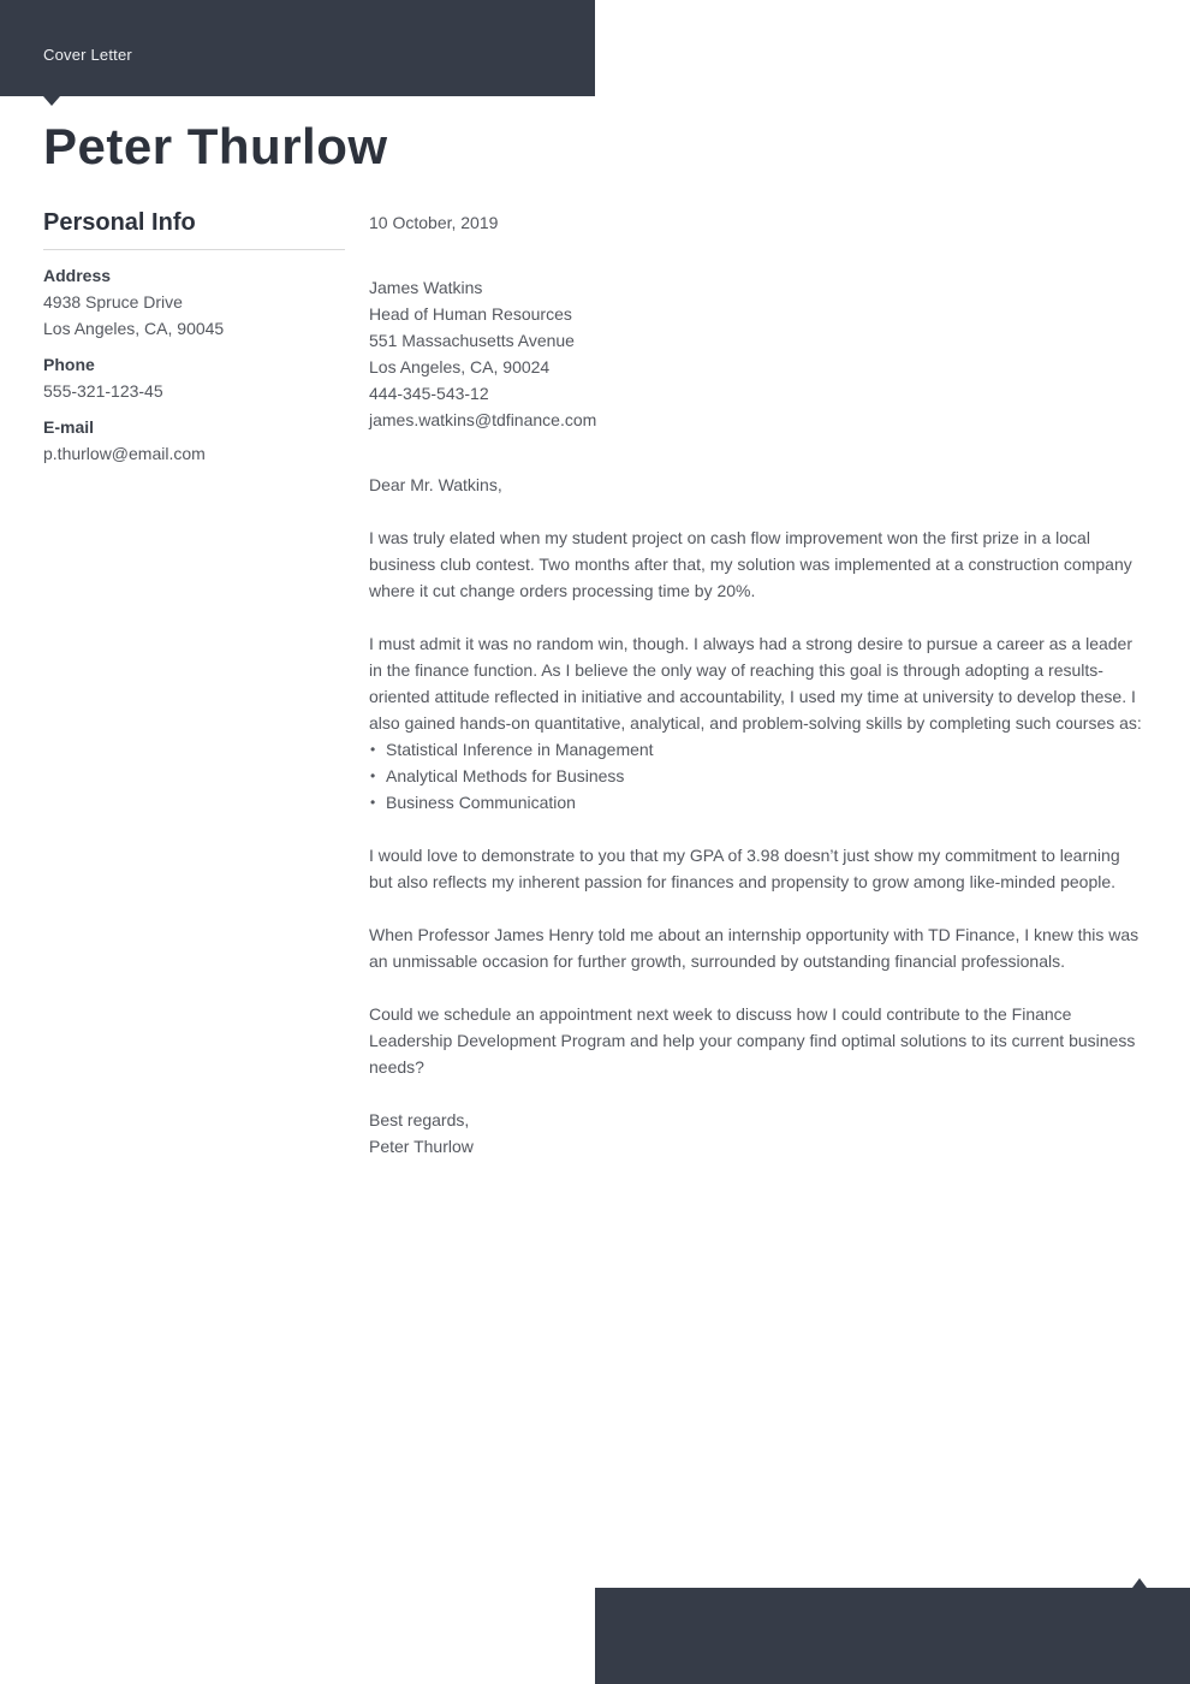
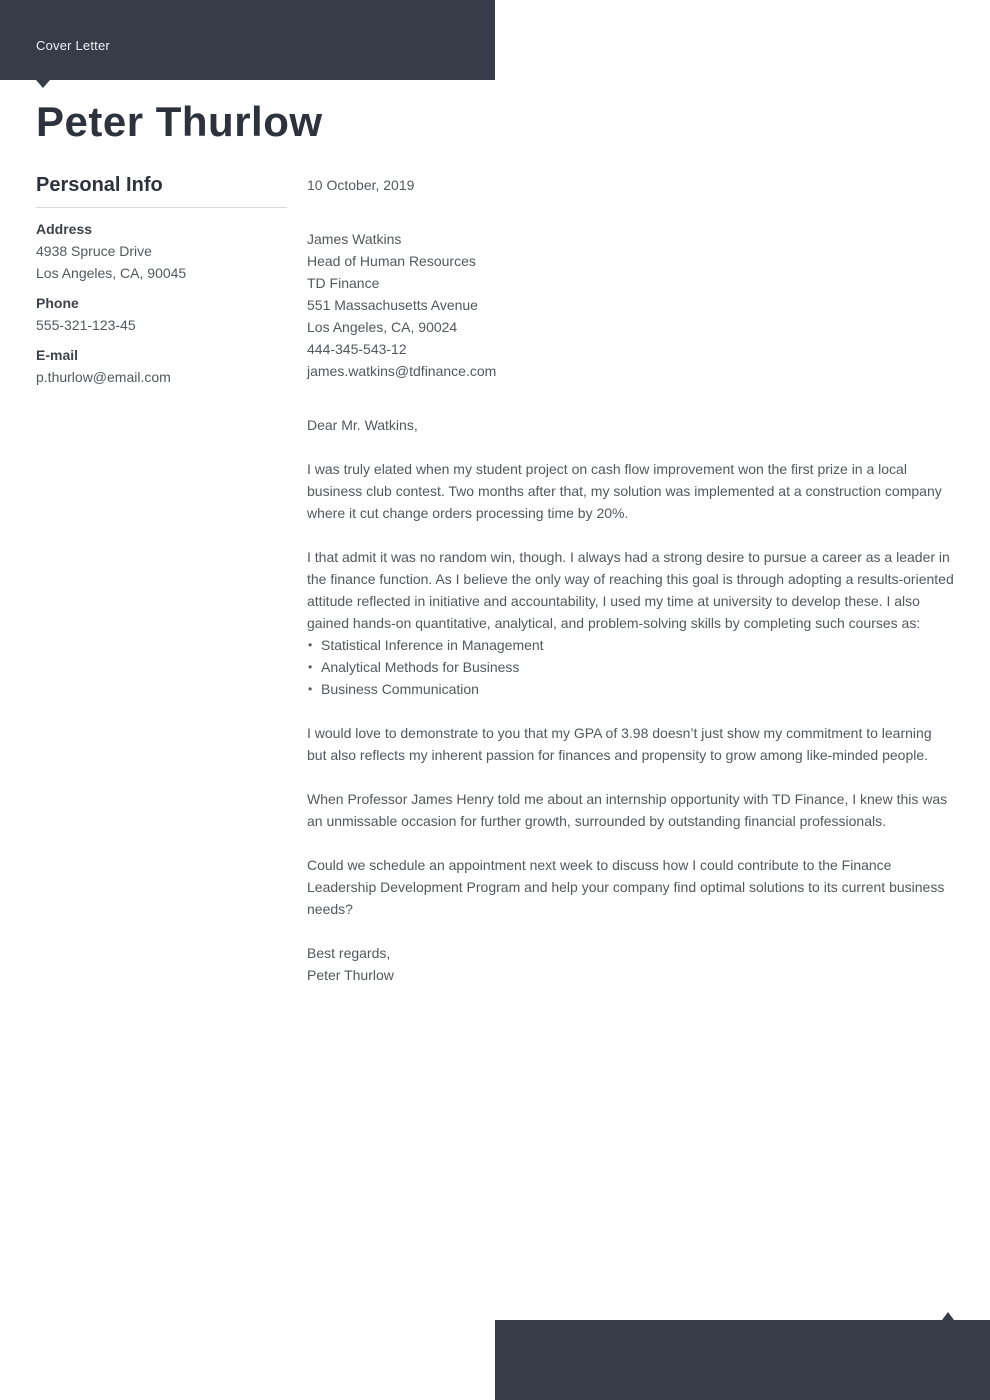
  Cover Letter
  Peter Thurlow
  Personal Info
  Address
  4938 Spruce Drive
  Los Angeles, CA, 90045
  Phone
  555-321-123-45
  E-mail
  p.thurlow@email.com
  10 October, 2019
  James Watkins
  Head of Human Resources
+ TD Finance
  551 Massachusetts Avenue
  Los Angeles, CA, 90024
  444-345-543-12
  james.watkins@tdfinance.com
  Dear Mr. Watkins,
  I was truly elated when my student project on cash flow improvement won the first prize in a local business club contest. Two months after that, my solution was implemented at a construction company where it cut change orders processing time by 20%.
- I must admit it was no random win, though. I always had a strong desire to pursue a career as a leader in the finance function. As I believe the only way of reaching this goal is through adopting a results-oriented attitude reflected in initiative and accountability, I used my time at university to develop these. I also gained hands-on quantitative, analytical, and problem-solving skills by completing such courses as:
+ I that admit it was no random win, though. I always had a strong desire to pursue a career as a leader in the finance function. As I believe the only way of reaching this goal is through adopting a results-oriented attitude reflected in initiative and accountability, I used my time at university to develop these. I also gained hands-on quantitative, analytical, and problem-solving skills by completing such courses as:
  Statistical Inference in Management
  Analytical Methods for Business
  Business Communication
  I would love to demonstrate to you that my GPA of 3.98 doesn’t just show my commitment to learning but also reflects my inherent passion for finances and propensity to grow among like-minded people.
  When Professor James Henry told me about an internship opportunity with TD Finance, I knew this was an unmissable occasion for further growth, surrounded by outstanding financial professionals.
  Could we schedule an appointment next week to discuss how I could contribute to the Finance Leadership Development Program and help your company find optimal solutions to its current business needs?
  Best regards,
  Peter Thurlow
